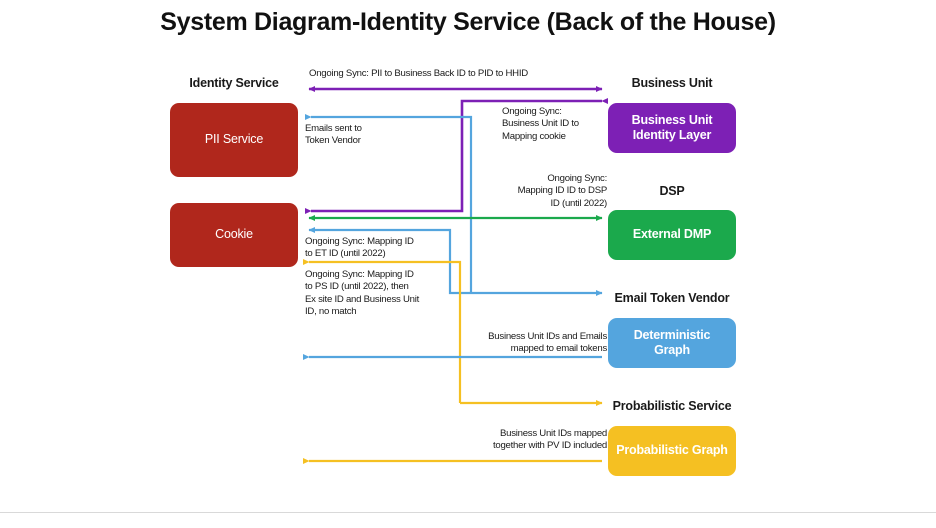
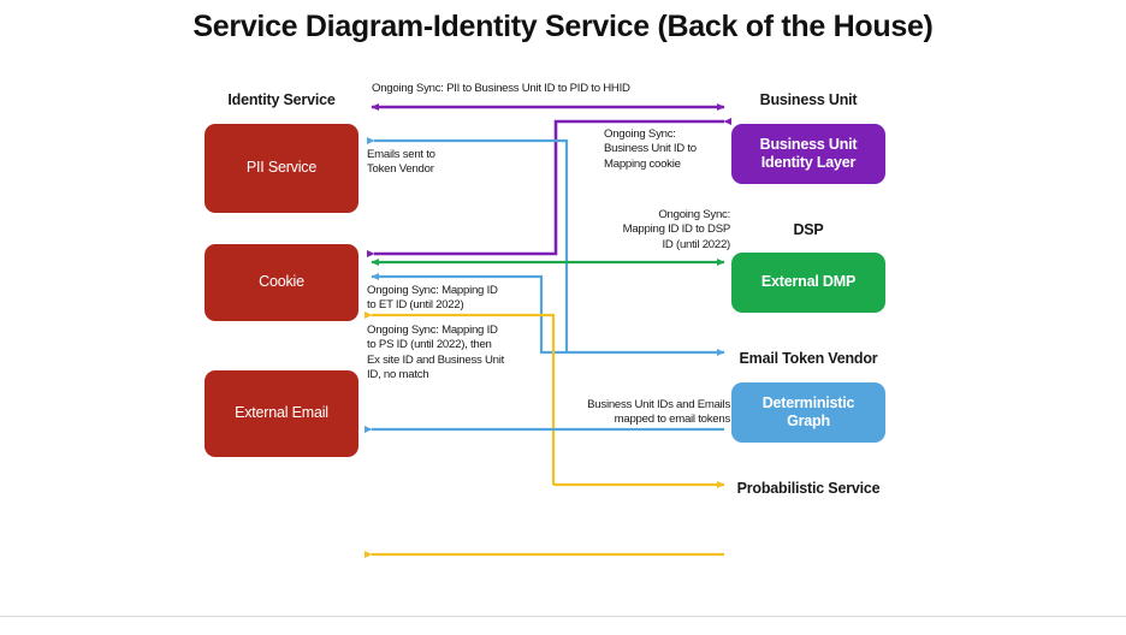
- System Diagram-Identity Service (Back of the House)
+ Service Diagram-Identity Service (Back of the House)
  Identity Service
  Business Unit
  DSP
  Email Token Vendor
  Probabilistic Service
  PII Service
  Cookie
+ External Email
  Business Unit Identity Layer
  External DMP
  Deterministic Graph
- Probabilistic Graph
- Ongoing Sync: PII to Business Back ID to PID to HHID
+ Ongoing Sync: PII to Business Unit ID to PID to HHID
  Ongoing Sync:
  Business Unit ID to
  Mapping cookie
  Emails sent to
  Token Vendor
  Ongoing Sync:
  Mapping ID ID to DSP
  ID (until 2022)
  Ongoing Sync: Mapping ID
  to ET ID (until 2022)
  Ongoing Sync: Mapping ID
  to PS ID (until 2022), then
  Ex site ID and Business Unit
  ID, no match
  Business Unit IDs and Emails
  mapped to email tokens
- Business Unit IDs mapped
- together with PV ID included
